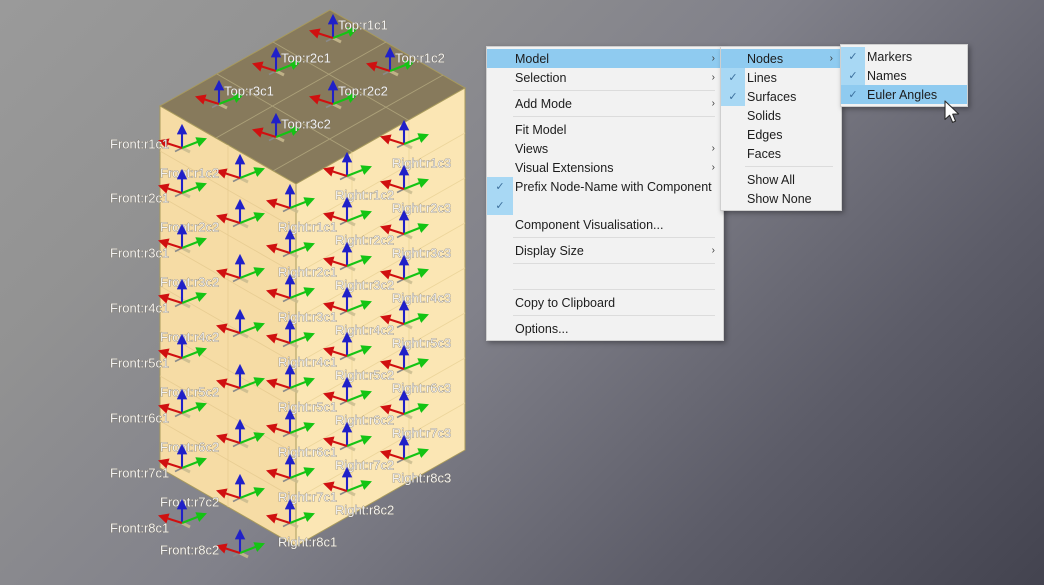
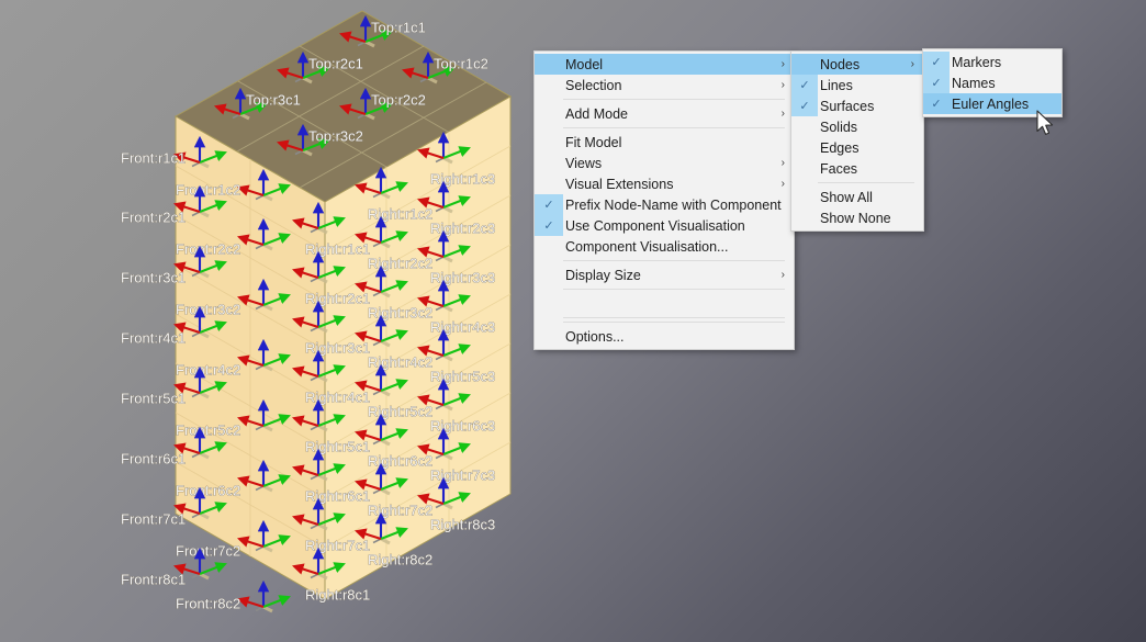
  Top:r1c1
  Top:r1c2
  Top:r2c1
  Top:r2c2
  Top:r3c1
  Top:r3c2
  Front:r1c1
  Front:r1c2
  Front:r2c1
  Front:r2c2
  Front:r3c1
  Front:r3c2
  Front:r4c1
  Front:r4c2
  Front:r5c1
  Front:r5c2
  Front:r6c1
  Front:r6c2
  Front:r7c1
  Front:r7c2
  Front:r8c1
  Front:r8c2
  Right:r1c1
  Right:r2c1
  Right:r3c1
  Right:r4c1
  Right:r5c1
  Right:r6c1
  Right:r7c1
  Right:r8c1
  Right:r1c2
  Right:r2c2
  Right:r3c2
  Right:r4c2
  Right:r5c2
  Right:r6c2
  Right:r7c2
  Right:r8c2
  Right:r1c3
  Right:r2c3
  Right:r3c3
  Right:r4c3
  Right:r5c3
  Right:r6c3
  Right:r7c3
  Right:r8c3
  Model
  ›
  Selection
  ›
  Add Mode
  ›
  Fit Model
  Views
  ›
  Visual Extensions
  ›
  ✓
  Prefix Node-Name with Component
  ✓
+ Use Component Visualisation
  Component Visualisation...
  Display Size
  ›
- Copy to Clipboard
  Options...
  Nodes
  ›
  ✓
  Lines
  ✓
  Surfaces
  Solids
  Edges
  Faces
  Show All
  Show None
  ✓
  Markers
  ✓
  Names
  ✓
  Euler Angles
